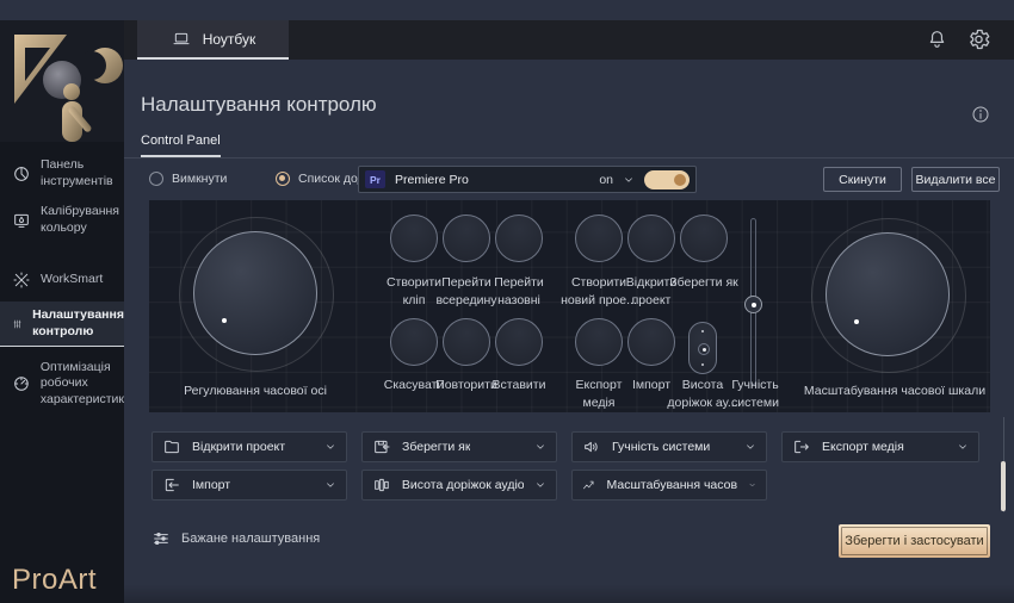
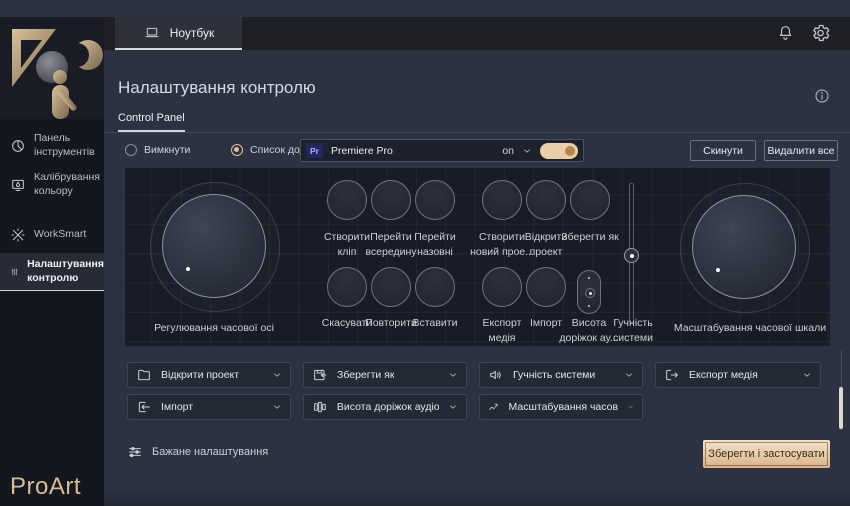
  Панель
  інструментів
  Калібрування
  кольору
  WorkSmart
  Налаштування
  контролю
- Оптимізація
- робочих
- характеристик
  ProArt
  Ноутбук
  Налаштування контролю
  Control Panel
  Вимкнути
  Pr
  Premiere Pro
  on
  Скинути
  Видалити все
  Регулювання часової осі
  Створити
  кліп
  Перейти
  всередину
  Перейти
  назовні
  Скасувати
  Повторити
  Вставити
  Створити
  новий прое...
  Відкрити
  проект
  Зберегти як
  Експорт
  медія
  Імпорт
  Висота
  доріжок ау...
  Гучність
  системи
  Масштабування часової шкали
  Відкрити проект
  Зберегти як
  Гучність системи
  Експорт медія
  Імпорт
  Висота доріжок аудіо
  Масштабування часов
  Бажане налаштування
  Зберегти і застосувати
